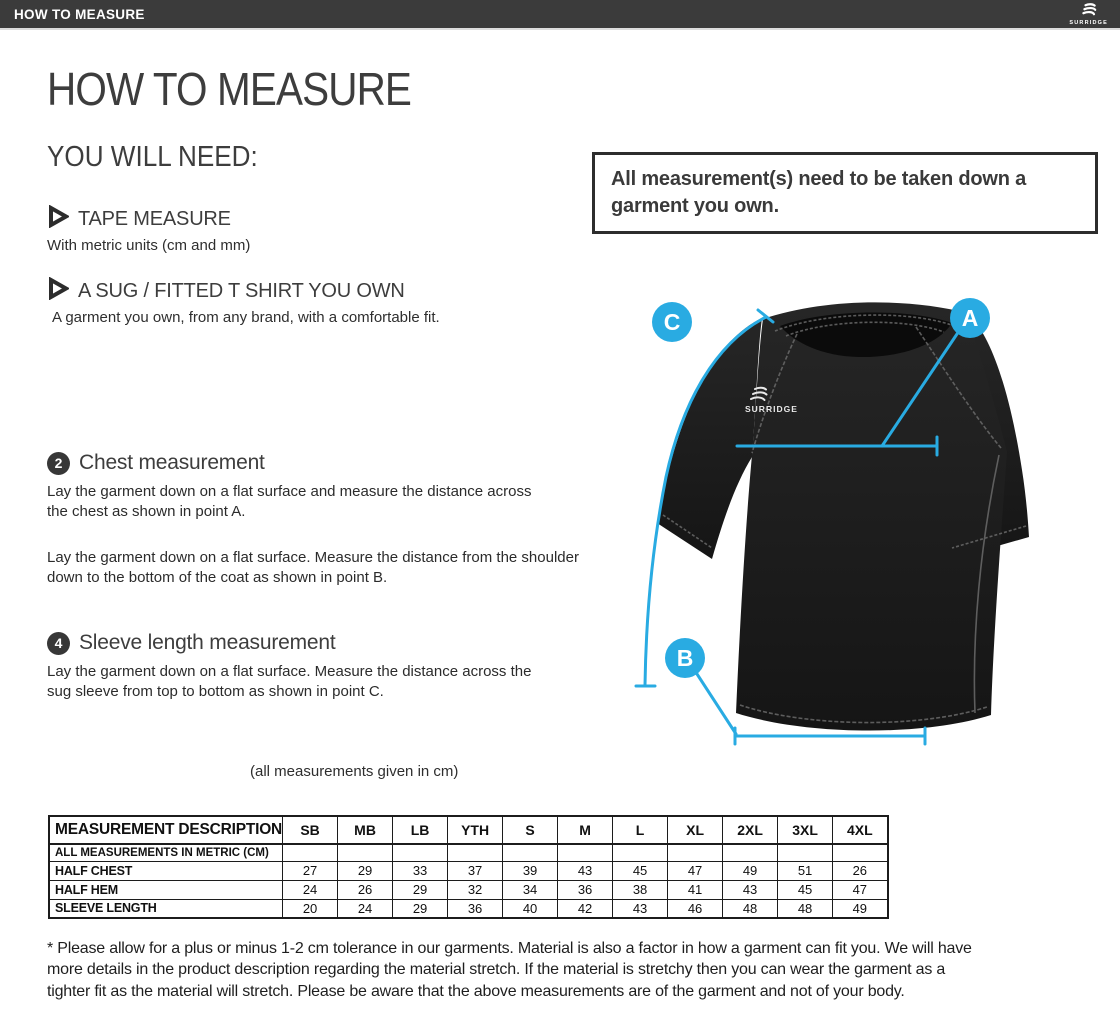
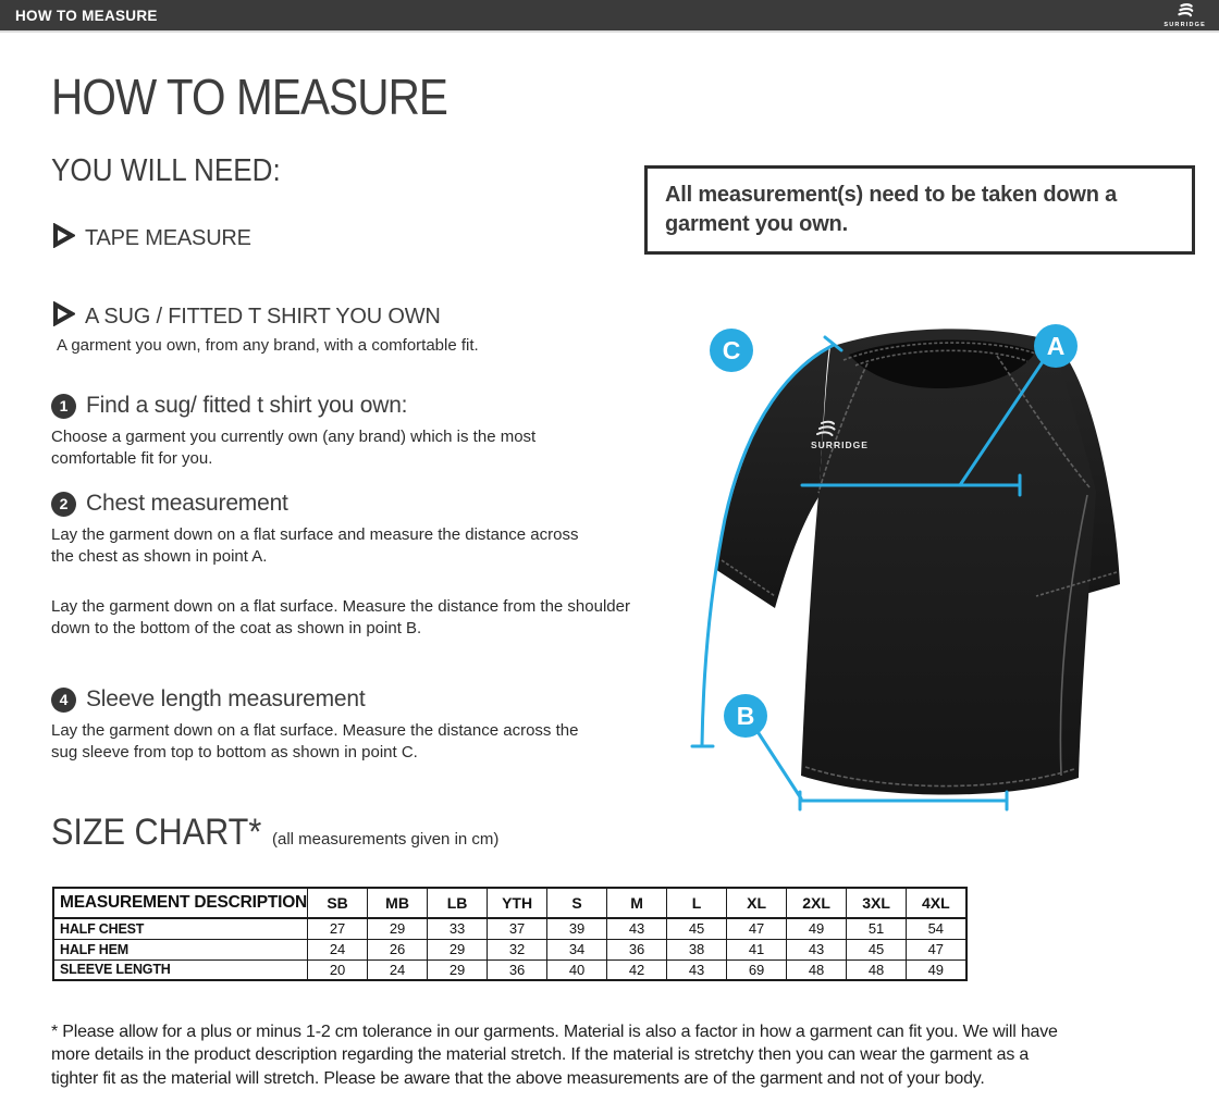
  HOW TO MEASURE
  HOW TO MEASURE
  YOU WILL NEED:
  TAPE MEASURE
- With metric units (cm and mm)
  A SUG / FITTED T SHIRT YOU OWN
  A garment you own, from any brand, with a comfortable fit.
+ 1
+ Find a sug/ fitted t shirt you own:
+ Choose a garment you currently own (any brand) which is the most
+ comfortable fit for you.
  2
  Chest measurement
  Lay the garment down on a flat surface and measure the distance across
  the chest as shown in point A.
  Lay the garment down on a flat surface. Measure the distance from the shoulder
  down to the bottom of the coat as shown in point B.
  4
  Sleeve length measurement
  Lay the garment down on a flat surface. Measure the distance across the
  sug sleeve from top to bottom as shown in point C.
  All measurement(s) need to be taken down a garment you own.
  SURRIDGE
  A
  B
  C
+ SIZE CHART*
  (all measurements given in cm)
  MEASUREMENT DESCRIPTION	SB	MB	LB	YTH	S	M	L	XL	2XL	3XL	4XL
- ALL MEASUREMENTS IN METRIC (CM)
- HALF CHEST	27	29	33	37	39	43	45	47	49	51	26
+ HALF CHEST	27	29	33	37	39	43	45	47	49	51	54
  HALF HEM	24	26	29	32	34	36	38	41	43	45	47
- SLEEVE LENGTH	20	24	29	36	40	42	43	46	48	48	49
+ SLEEVE LENGTH	20	24	29	36	40	42	43	69	48	48	49
  * Please allow for a plus or minus 1-2 cm tolerance in our garments. Material is also a factor in how a garment can fit you. We will have
  more details in the product description regarding the material stretch. If the material is stretchy then you can wear the garment as a
  tighter fit as the material will stretch. Please be aware that the above measurements are of the garment and not of your body.
